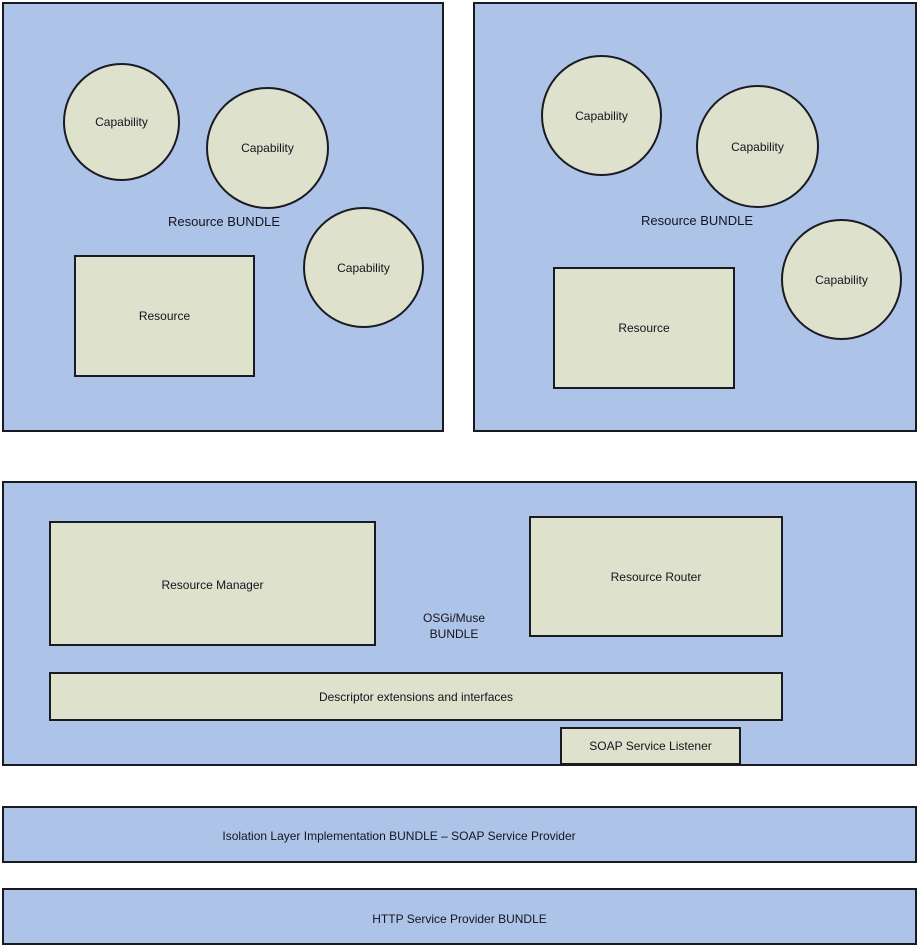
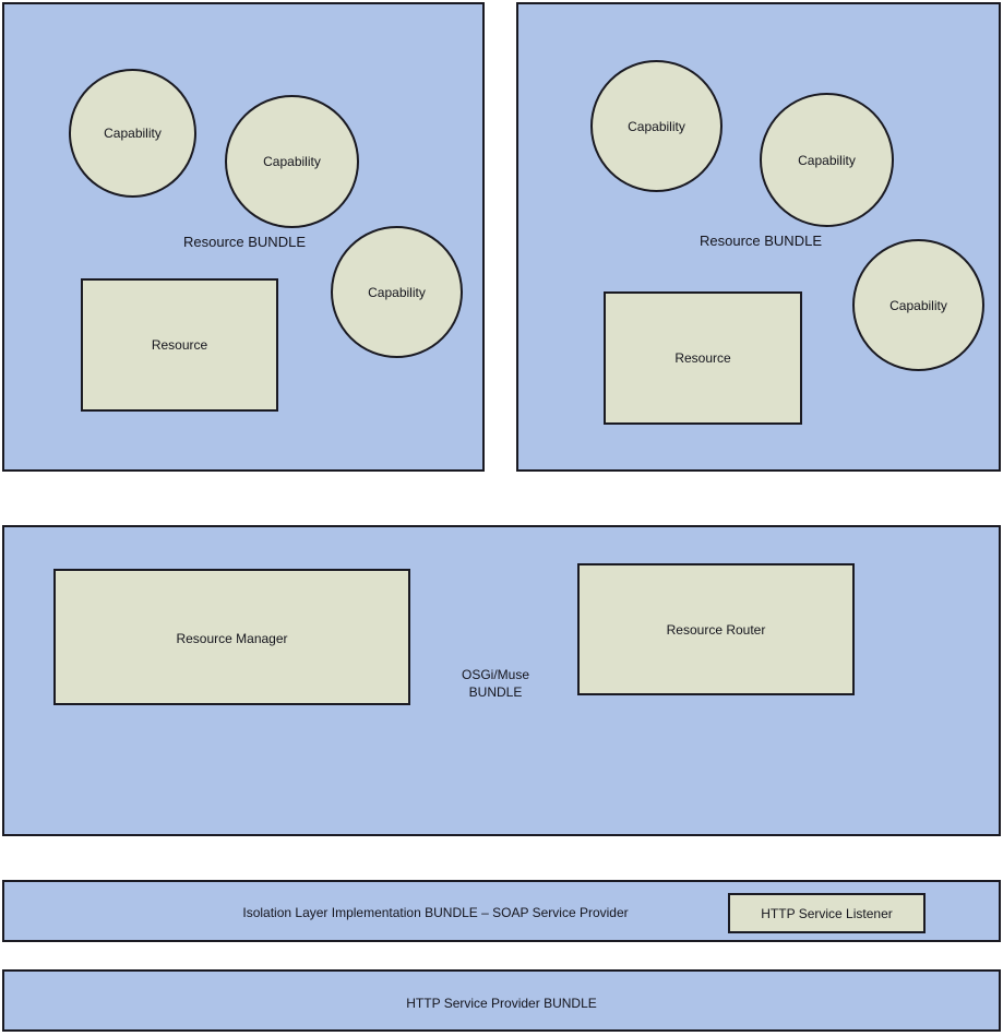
  Capability
  Capability
  Capability
  Resource
  Resource BUNDLE
  Capability
  Capability
  Capability
  Resource
  Resource BUNDLE
  Resource Manager
  Resource Router
- Descriptor extensions and interfaces
- SOAP Service Listener
  OSGi/Muse
  BUNDLE
  Isolation Layer Implementation BUNDLE – SOAP Service Provider
+ HTTP Service Listener
  HTTP Service Provider BUNDLE
